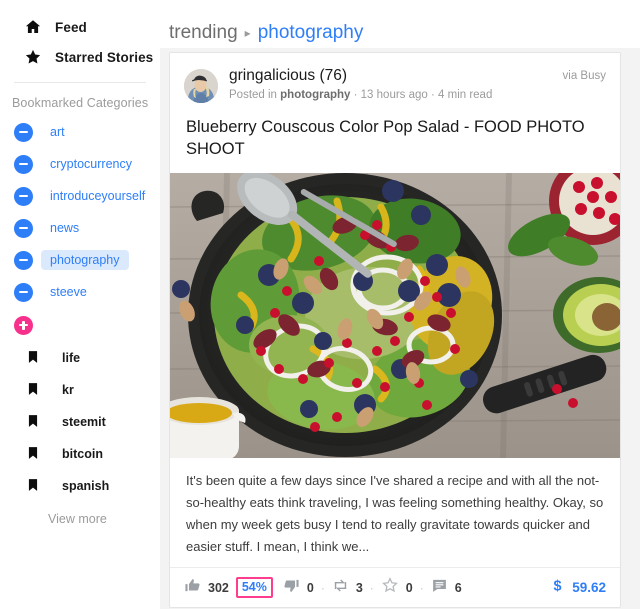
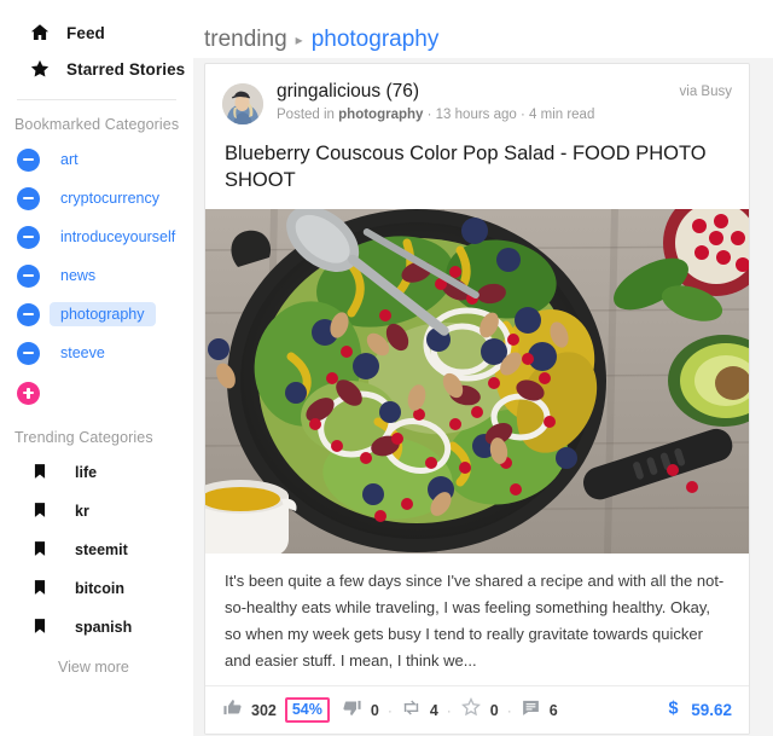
  Feed
  Starred Stories
  Bookmarked Categories
  art
  cryptocurrency
  introduceyourself
  news
  photography
  steeve
+ Trending Categories
  life
  kr
  steemit
  bitcoin
  spanish
  View more
  trending
  ▸
  photography
  gringalicious (76)
  Posted in photography · 13 hours ago · 4 min read
  via Busy
  Blueberry Couscous Color Pop Salad - FOOD PHOTO SHOOT
- It's been quite a few days since I've shared a recipe and with all the not-so-healthy eats think traveling, I was feeling something healthy. Okay, so when my week gets busy I tend to really gravitate towards quicker and easier stuff. I mean, I think we...
+ It's been quite a few days since I've shared a recipe and with all the not-so-healthy eats while traveling, I was feeling something healthy. Okay, so when my week gets busy I tend to really gravitate towards quicker and easier stuff. I mean, I think we...
  302
  54%
  0
  ·
- 3
+ 4
  ·
  0
  ·
  6
  $
  59.62
